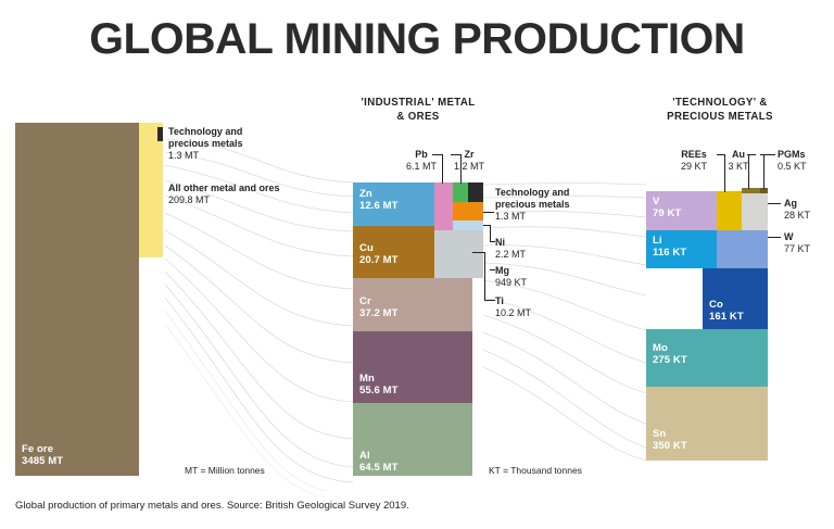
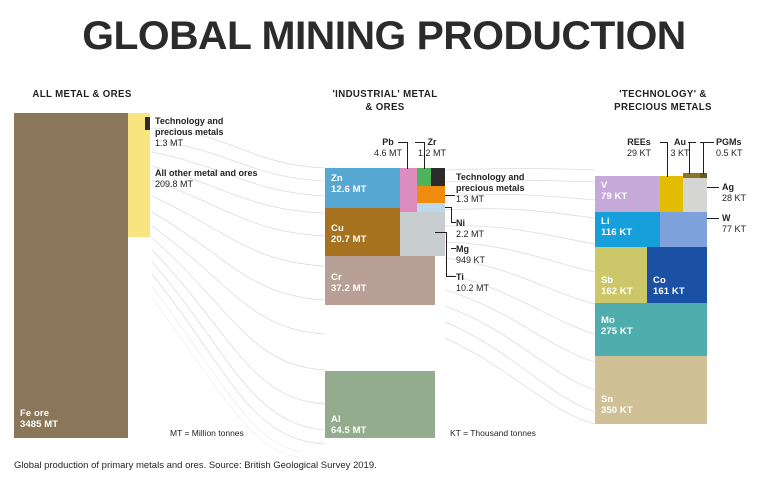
  GLOBAL MINING PRODUCTION
+ ALL METAL & ORES
  'INDUSTRIAL' METAL
  & ORES
  'TECHNOLOGY' &
  PRECIOUS METALS
  Fe ore
  3485 MT
  Technology and
  precious metals
  1.3 MT
  All other metal and ores
  209.8 MT
  MT = Million tonnes
  Zn
  12.6 MT
  Cu
  20.7 MT
  Cr
  37.2 MT
- Mn
- 55.6 MT
  Al
  64.5 MT
  Pb
- 6.1 MT
+ 4.6 MT
  Zr
  12 MT
  Technology and
  precious metals
  1.3 MT
  Ni
  2.2 MT
  Mg
  949 KT
  Ti
  10.2 MT
  KT = Thousand tonnes
  V
  79 KT
  Li
  116 KT
+ Sb
+ 162 KT
  Co
  161 KT
  Mo
  275 KT
  Sn
  350 KT
  REEs
  29 KT
  Au
  3 KT
  PGMs
  0.5 KT
  Ag
  28 KT
  W
  77 KT
  Global production of primary metals and ores. Source: British Geological Survey 2019.
